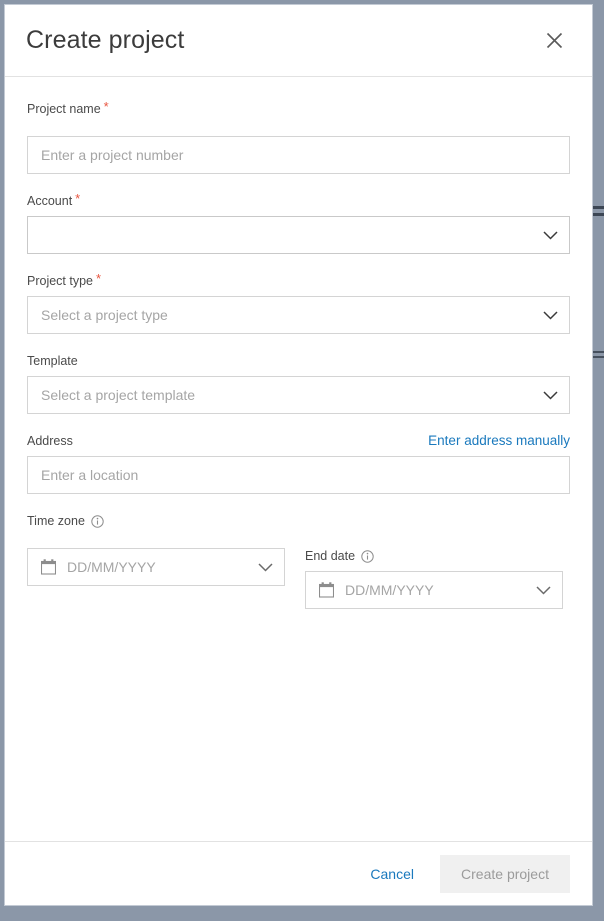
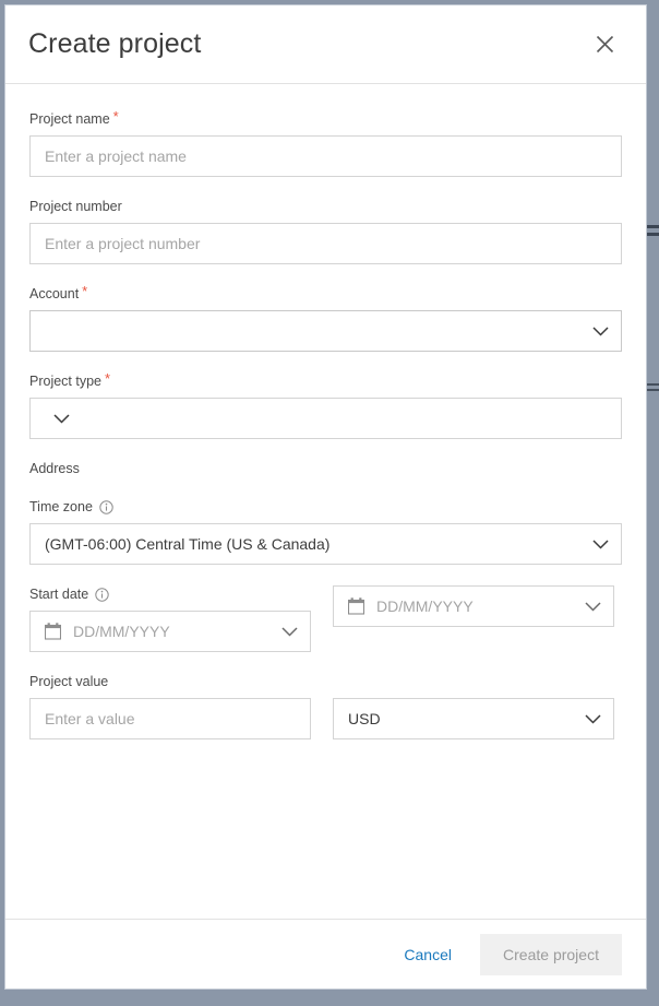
  Create project
  Project name
  *
+ Enter a project name
+ Project number
  Enter a project number
  Account
  *
  Project type
  *
- Select a project type
- Template
- Select a project template
  Address
- Enter address manually
- Enter a location
  Time zone
+ (GMT-06:00) Central Time (US & Canada)
+ Start date
  DD/MM/YYYY
- End date
  DD/MM/YYYY
+ Project value
+ Enter a value
+ USD
  Cancel
  Create project
